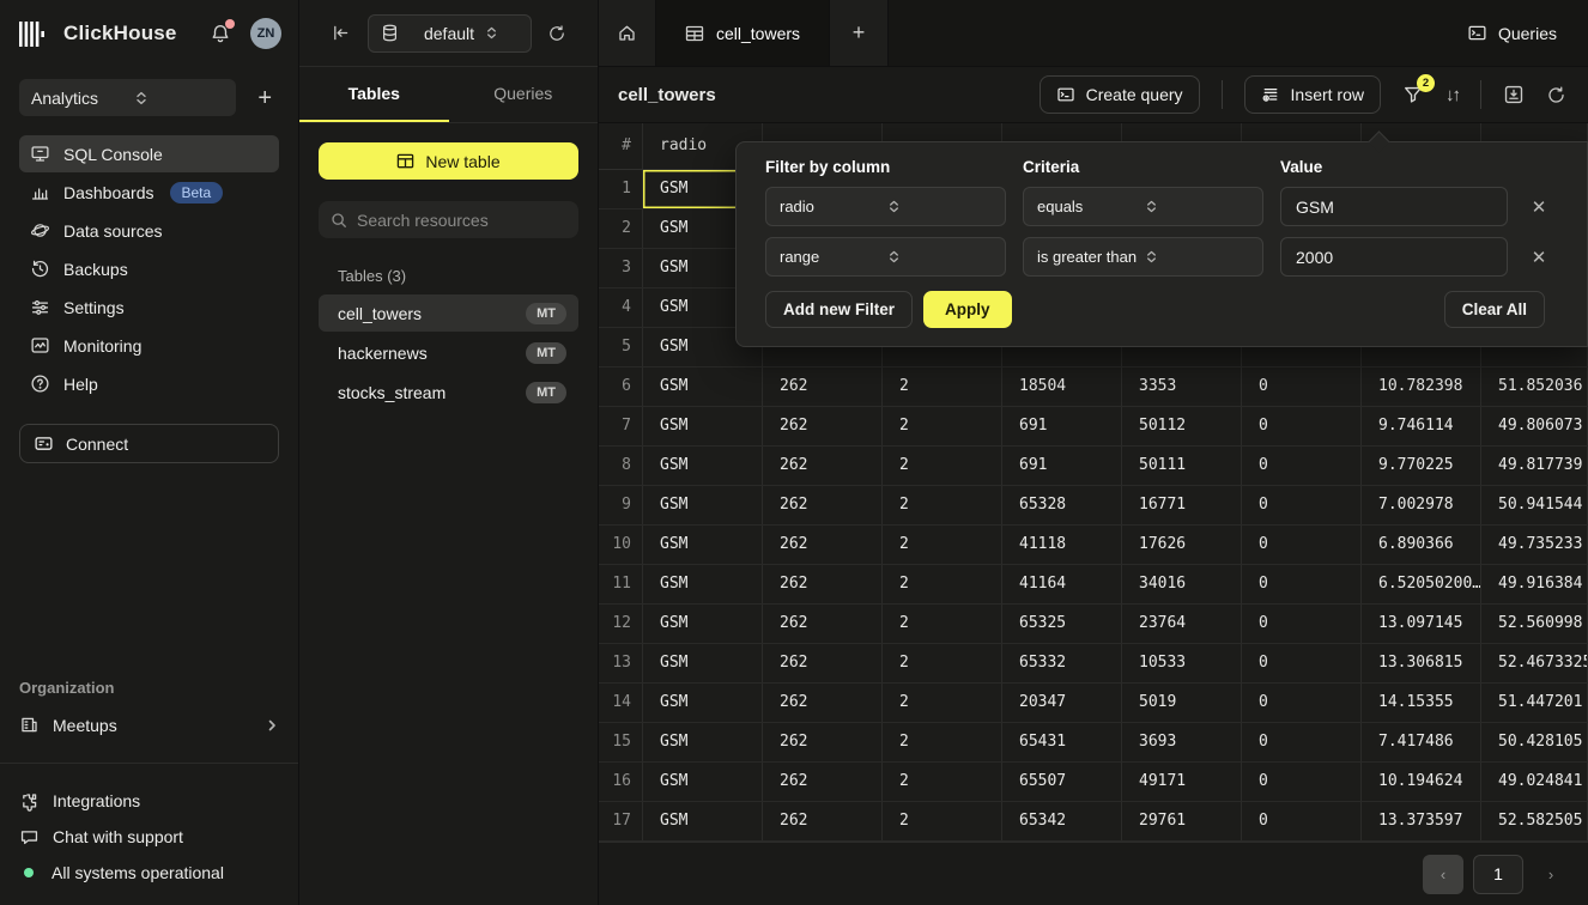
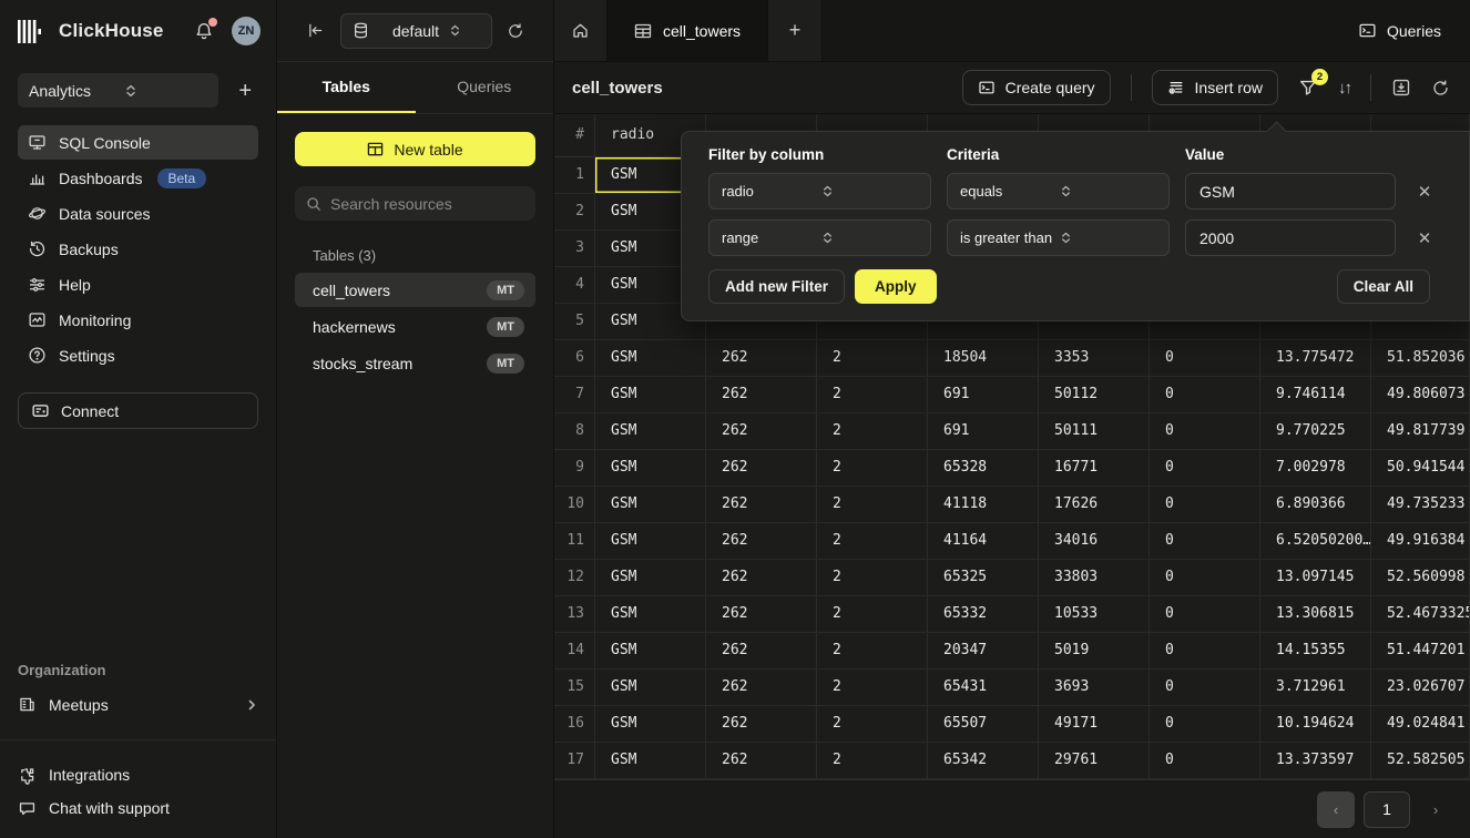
  ClickHouse
  ZN
  Analytics
  +
  SQL Console
  Dashboards
  Beta
  Data sources
  Backups
- Settings
+ Help
  Monitoring
- Help
+ Settings
  Connect
  Organization
  Meetups
  Integrations
  Chat with support
- All systems operational
  default
  Tables
  Queries
  New table
  Search resources
  Tables (3)
  cell_towers
  MT
  hackernews
  MT
  stocks_stream
  MT
  cell_towers
  +
  Queries
  cell_towers
  Create query
  Insert row
  2
  ↓↑
  #
  radio
  1
  GSM
  2
  GSM
  3
  GSM
  4
  GSM
  5
  GSM
  6
  GSM
  262
  2
  18504
  3353
  0
- 10.782398
+ 13.775472
  51.852036
  7
  GSM
  262
  2
  691
  50112
  0
  9.746114
  49.806073
  8
  GSM
  262
  2
  691
  50111
  0
  9.770225
  49.817739
  9
  GSM
  262
  2
  65328
  16771
  0
  7.002978
  50.941544
  10
  GSM
  262
  2
  41118
  17626
  0
  6.890366
  49.735233
  11
  GSM
  262
  2
  41164
  34016
  0
  6.52050200…
  49.916384
  12
  GSM
  262
  2
  65325
- 23764
+ 33803
  0
  13.097145
  52.560998
  13
  GSM
  262
  2
  65332
  10533
  0
  13.306815
  52.4673325
  14
  GSM
  262
  2
  20347
  5019
  0
  14.15355
  51.447201
  15
  GSM
  262
  2
  65431
  3693
  0
- 7.417486
+ 3.712961
- 50.428105
+ 23.026707
  16
  GSM
  262
  2
  65507
  49171
  0
  10.194624
  49.024841
  17
  GSM
  262
  2
  65342
  29761
  0
  13.373597
  52.582505
  Filter by column
  Criteria
  Value
  radio
  equals
  GSM
  ✕
  range
  is greater than
  2000
  ✕
  Add new Filter
  Apply
  Clear All
  ‹
  1
  ›
